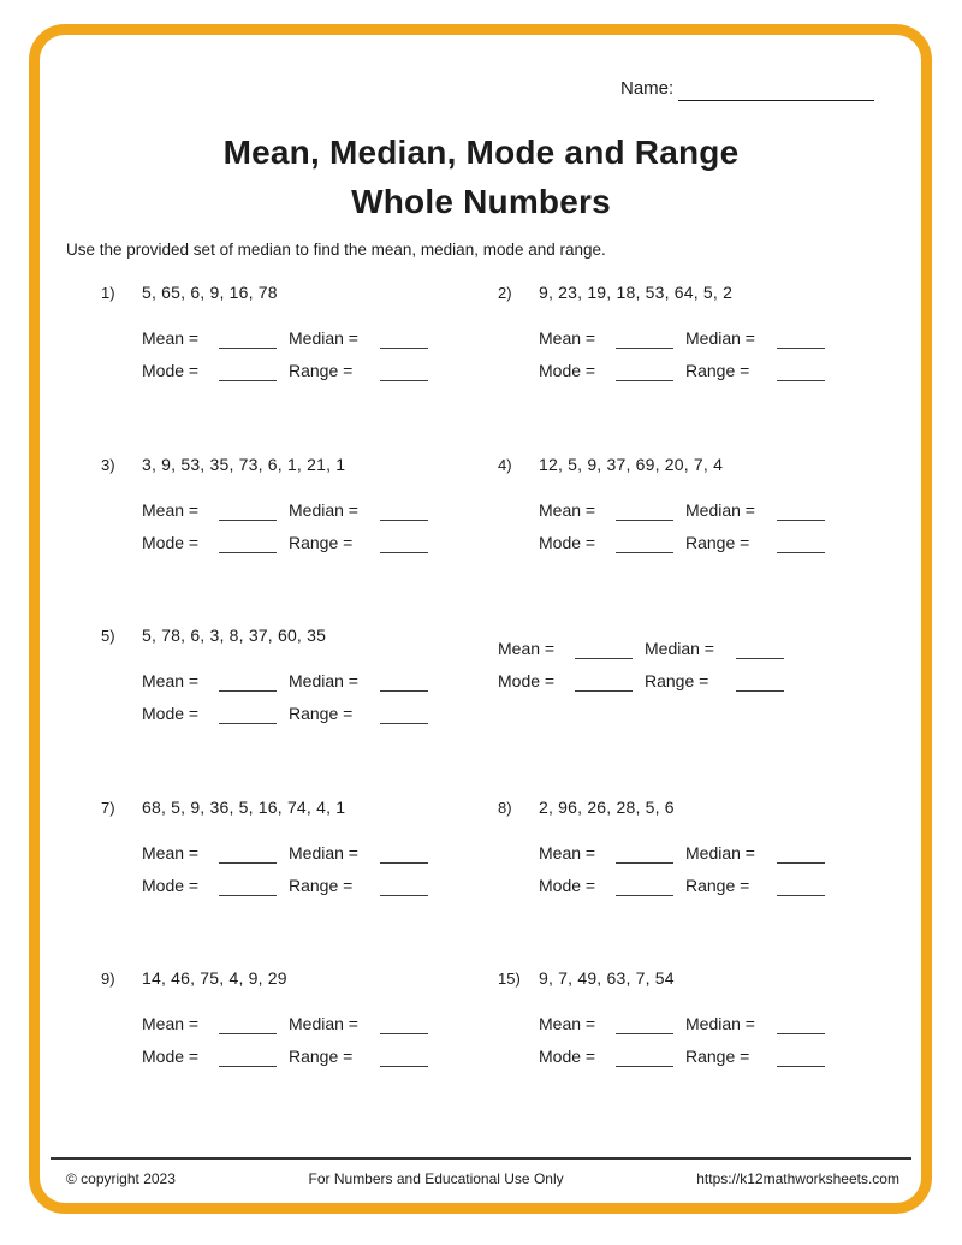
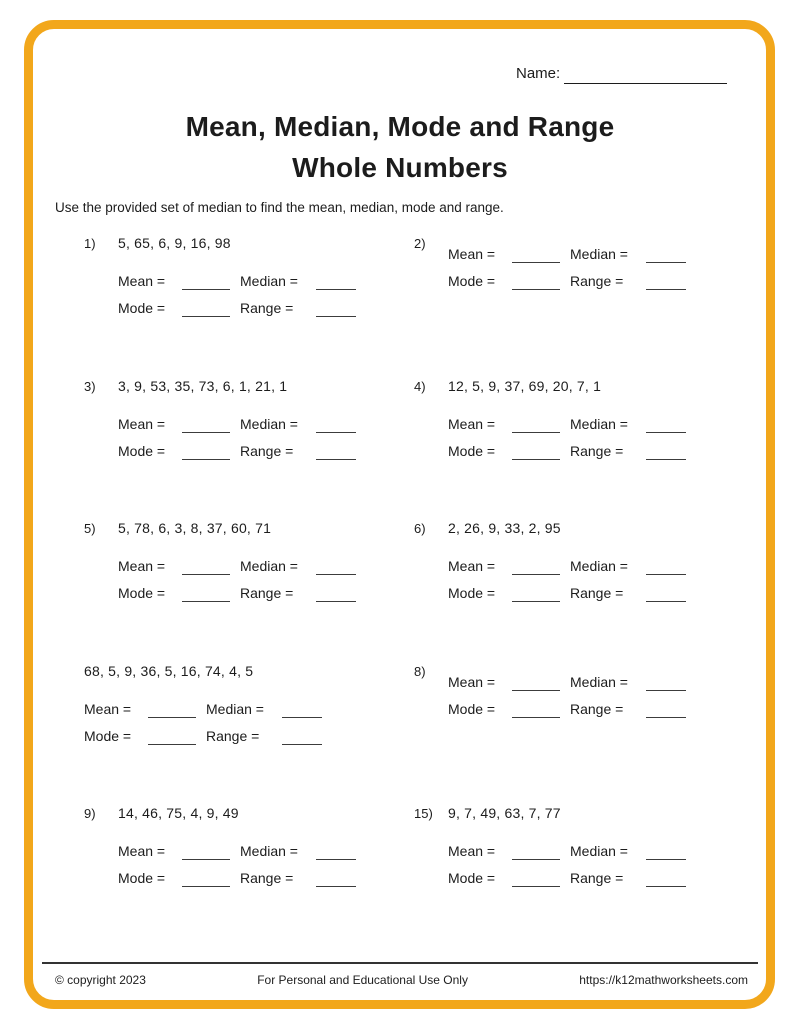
  Name:
  Mean, Median, Mode and Range
  Whole Numbers
  Use the provided set of median to find the mean, median, mode and range.
  1)
- 5, 65, 6, 9, 16, 78
+ 5, 65, 6, 9, 16, 98
  Mean =
  Median =
  Mode =
  Range =
  2)
- 9, 23, 19, 18, 53, 64, 5, 2
  Mean =
  Median =
  Mode =
  Range =
  3)
  3, 9, 53, 35, 73, 6, 1, 21, 1
  Mean =
  Median =
  Mode =
  Range =
  4)
- 12, 5, 9, 37, 69, 20, 7, 4
+ 12, 5, 9, 37, 69, 20, 7, 1
  Mean =
  Median =
  Mode =
  Range =
  5)
- 5, 78, 6, 3, 8, 37, 60, 35
+ 5, 78, 6, 3, 8, 37, 60, 71
  Mean =
  Median =
  Mode =
  Range =
+ 6)
+ 2, 26, 9, 33, 2, 95
  Mean =
  Median =
  Mode =
  Range =
- 7)
- 68, 5, 9, 36, 5, 16, 74, 4, 1
+ 68, 5, 9, 36, 5, 16, 74, 4, 5
  Mean =
  Median =
  Mode =
  Range =
  8)
- 2, 96, 26, 28, 5, 6
  Mean =
  Median =
  Mode =
  Range =
  9)
- 14, 46, 75, 4, 9, 29
+ 14, 46, 75, 4, 9, 49
  Mean =
  Median =
  Mode =
  Range =
  15)
- 9, 7, 49, 63, 7, 54
+ 9, 7, 49, 63, 7, 77
  Mean =
  Median =
  Mode =
  Range =
  © copyright 2023
- For Numbers and Educational Use Only
+ For Personal and Educational Use Only
  https://k12mathworksheets.com
